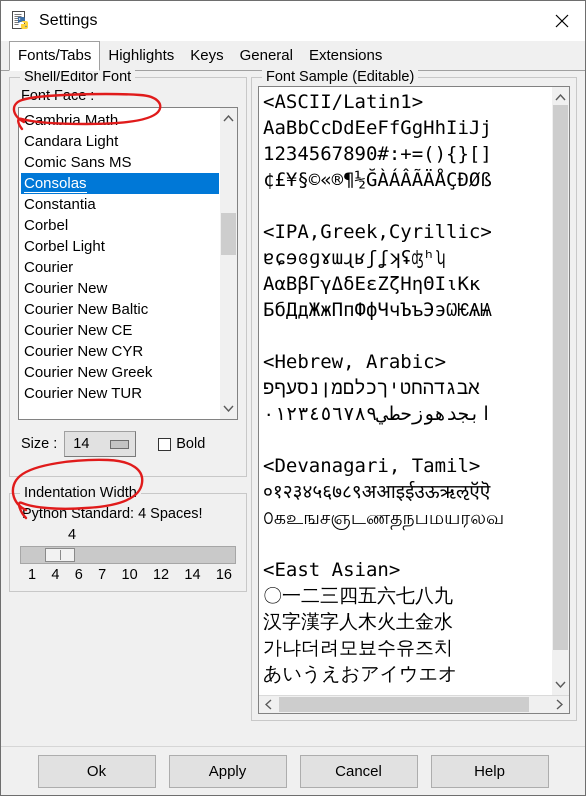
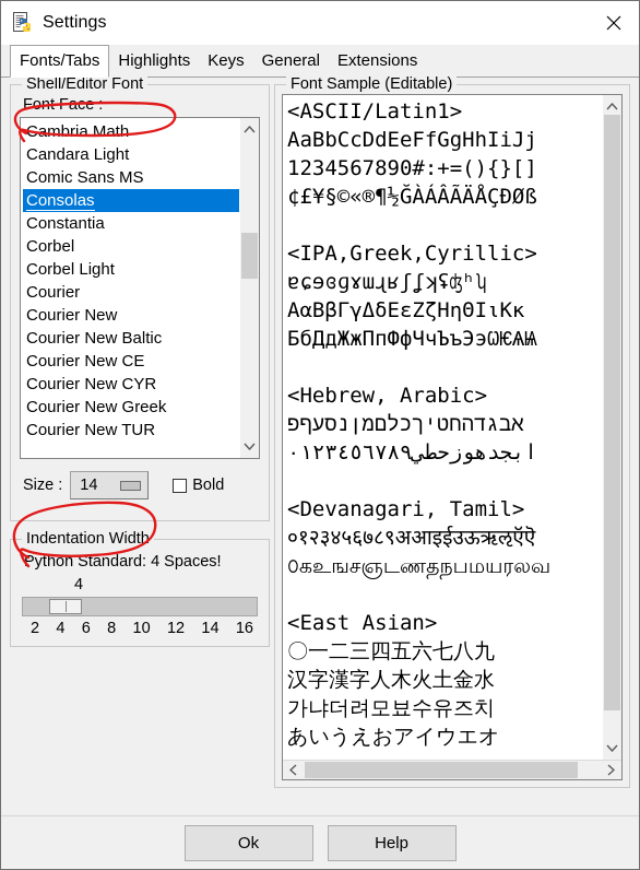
  Settings
  Fonts/Tabs
  Highlights
  Keys
  General
  Extensions
  Shell/Editor Font
  ambria Math
  Candara Light
  Comic Sans MS
  Consolas
  Constantia
  Corbel
  Corbel Light
  Courier
  Courier New
  Courier New Baltic
  Courier New CE
  Courier New CYR
  Courier New Greek
  Courier New TUR
  Size :
  14
  Bold
  Indentation Width
  Python Standard: 4 Spaces!
  4
- 1
+ 2
  4
  6
- 7
+ 8
  10
  12
  14
  16
  Font Sample (Editable)
  <ASCII/Latin1>
  AaBbCcDdEeFfGgHhIiJj
  1234567890#:+=(){}[]
  ¢£¥§©«®¶½ĞÀÁÂÃÄÅÇÐØß
  <IPA,Greek,Cyrillic>
  ɐɕɘɞɡɤɯɻʁʃʆʞʢʤʰʮ
  АαΒβΓγΔδΕεΖζΗηΘΙιΚκ
  БбДдЖжПпФфЧчЪъЭэѠѤѦѨ
  <Hebrew, Arabic>
  אבגדהחטיךכלםמןנסעףפ
  ابجدهوزحطي٠١٢٣٤٥٦٧٨٩
  <Devanagari, Tamil>
  ०१२३४५६७८९अआइईउऊऋऌऍऎ
  ௦கஉஙசஞடணதநபமயரலவ
  <East Asian>
  〇一二三四五六七八九
  汉字漢字人木火土金水
  가냐더려모뵤수유즈치
  あいうえおアイウエオ
  Ok
- Apply
- Cancel
  Help
